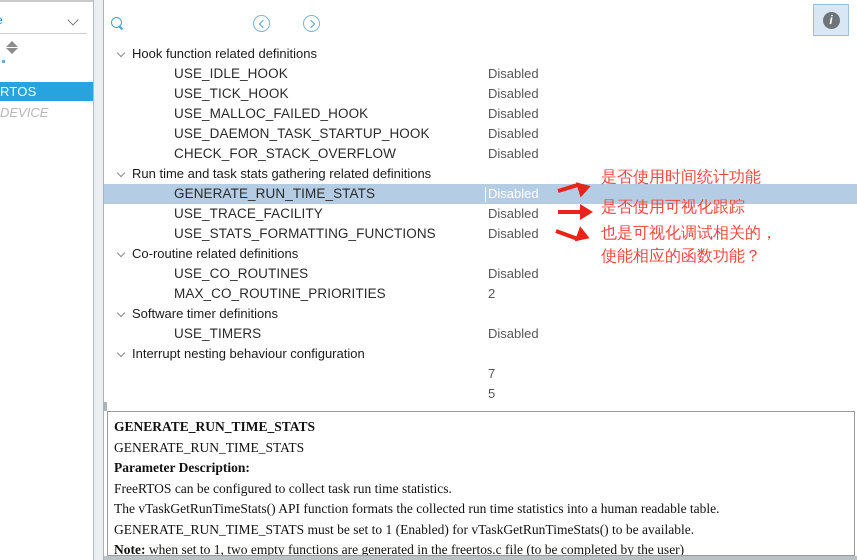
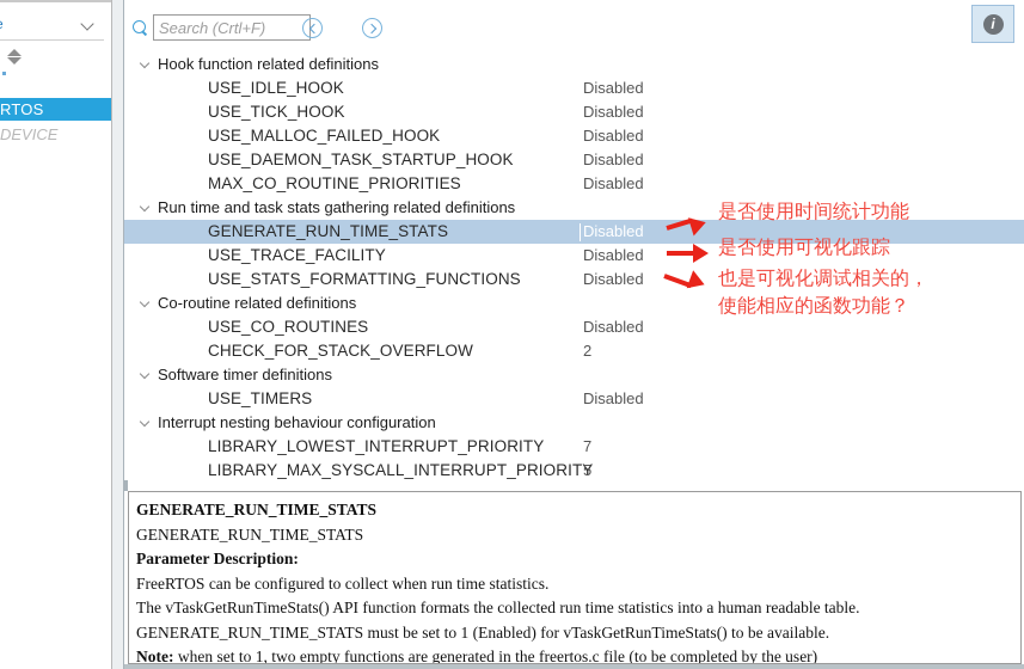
  RTOS
  DEVICE
+ Search (Crtl+F)
  i
  Hook function related definitions
  USE_IDLE_HOOK
  Disabled
  USE_TICK_HOOK
  Disabled
  USE_MALLOC_FAILED_HOOK
  Disabled
  USE_DAEMON_TASK_STARTUP_HOOK
  Disabled
- CHECK_FOR_STACK_OVERFLOW
+ MAX_CO_ROUTINE_PRIORITIES
  Disabled
  Run time and task stats gathering related definitions
  GENERATE_RUN_TIME_STATS
  Disabled
  USE_TRACE_FACILITY
  Disabled
  USE_STATS_FORMATTING_FUNCTIONS
  Disabled
  Co-routine related definitions
  USE_CO_ROUTINES
  Disabled
- MAX_CO_ROUTINE_PRIORITIES
+ CHECK_FOR_STACK_OVERFLOW
  2
  Software timer definitions
  USE_TIMERS
  Disabled
  Interrupt nesting behaviour configuration
+ LIBRARY_LOWEST_INTERRUPT_PRIORITY
  7
+ LIBRARY_MAX_SYSCALL_INTERRUPT_PRIORITY
  5
  是否使用时间统计功能
  是否使用可视化跟踪
  也是可视化调试相关的，
  使能相应的函数功能？
  GENERATE_RUN_TIME_STATS
  GENERATE_RUN_TIME_STATS
  Parameter Description:
- FreeRTOS can be configured to collect task run time statistics.
+ FreeRTOS can be configured to collect when run time statistics.
  The vTaskGetRunTimeStats() API function formats the collected run time statistics into a human readable table.
  GENERATE_RUN_TIME_STATS must be set to 1 (Enabled) for vTaskGetRunTimeStats() to be available.
  Note: when set to 1, two empty functions are generated in the freertos.c file (to be completed by the user)
